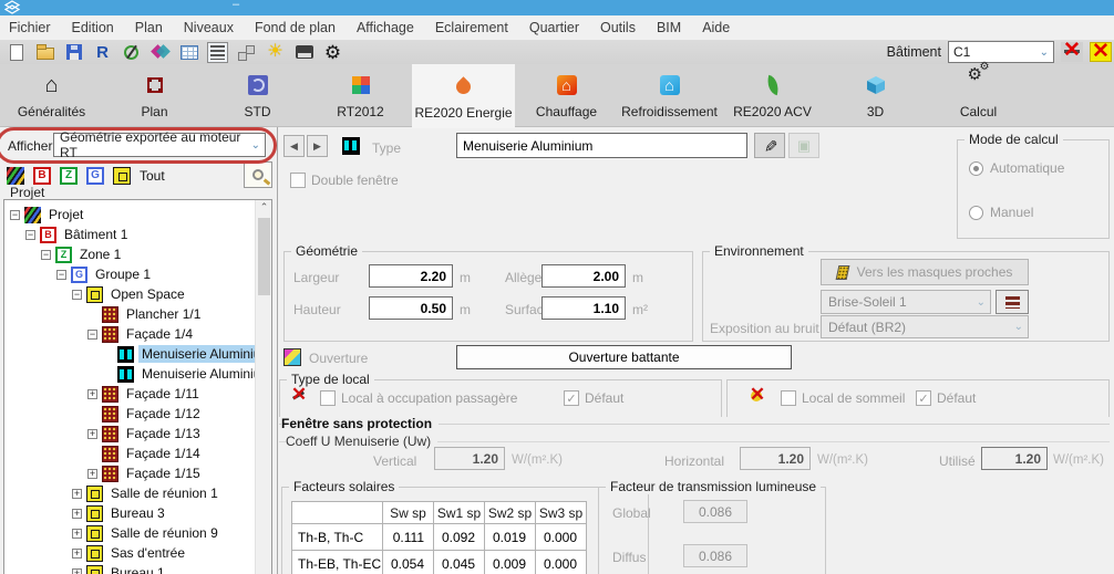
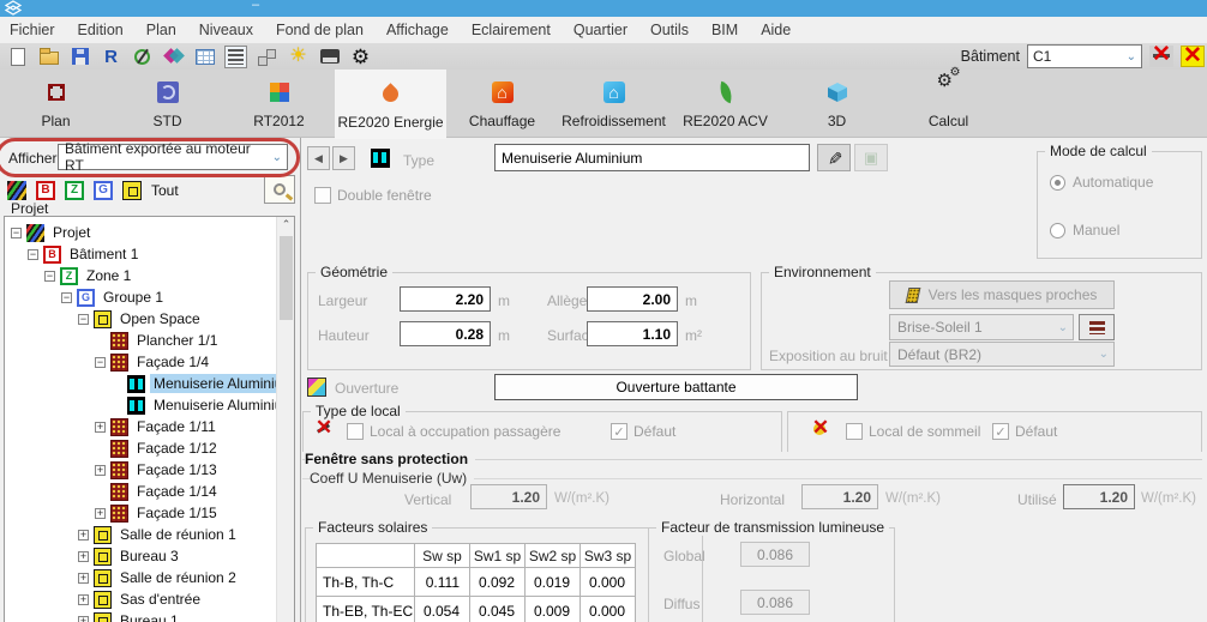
  –
  Fichier
  Edition
  Plan
  Niveaux
  Fond de plan
  Affichage
  Eclairement
  Quartier
  Outils
  BIM
  Aide
  Bâtiment
  C1
  ⌄
- Généralités
  Plan
  STD
  RT2012
  RE2020 Energie
  Chauffage
  Refroidissement
  RE2020 ACV
  3D
  Calcul
  Afficher
- Géométrie exportée au moteur RT
+ Bâtiment exportée au moteur RT
  ⌄
  Tout
  Projet
  Projet
  Bâtiment 1
  Zone 1
  Groupe 1
  Open Space
  Plancher 1/1
  Façade 1/4
  Menuiserie Alumini
  Menuiserie Alumini
  Façade 1/11
  Façade 1/12
  Façade 1/13
  Façade 1/14
  Façade 1/15
  Salle de réunion 1
  Bureau 3
- Salle de réunion 9
+ Salle de réunion 2
  Sas d'entrée
  Bureau 1
  ⌃
  ◀
  ▶
  Type
  Menuiserie Aluminium
  Double fenêtre
  Mode de calcul
  Automatique
  Manuel
  Géométrie
  Largeur
  2.20
  m
  Allège
  2.00
  m
  Hauteur
- 0.50
+ 0.28
  m
  Surfac
  1.10
  m²
  Environnement
  Vers les masques proches
  Brise-Soleil 1
  ⌄
  Exposition au bruit
  Défaut (BR2)
  ⌄
  Ouverture
  Ouverture battante
  Type de local
  Local à occupation passagère
  Défaut
  Local de sommeil
  Défaut
  Fenêtre sans protection
  Coeff U Menuiserie (Uw)
  Vertical
  1.20
  W/(m².K)
  Horizontal
  1.20
  W/(m².K)
  Utilisé
  1.20
  W/(m².K)
  Facteurs solaires
  	Sw sp	Sw1 sp	Sw2 sp	Sw3 sp
  Th-B, Th-C	0.111	0.092	0.019	0.000
  Th-EB, Th-EC	0.054	0.045	0.009	0.000
  Facteur de transmission lumineuse
  Global
  0.086
  Diffus
  0.086
